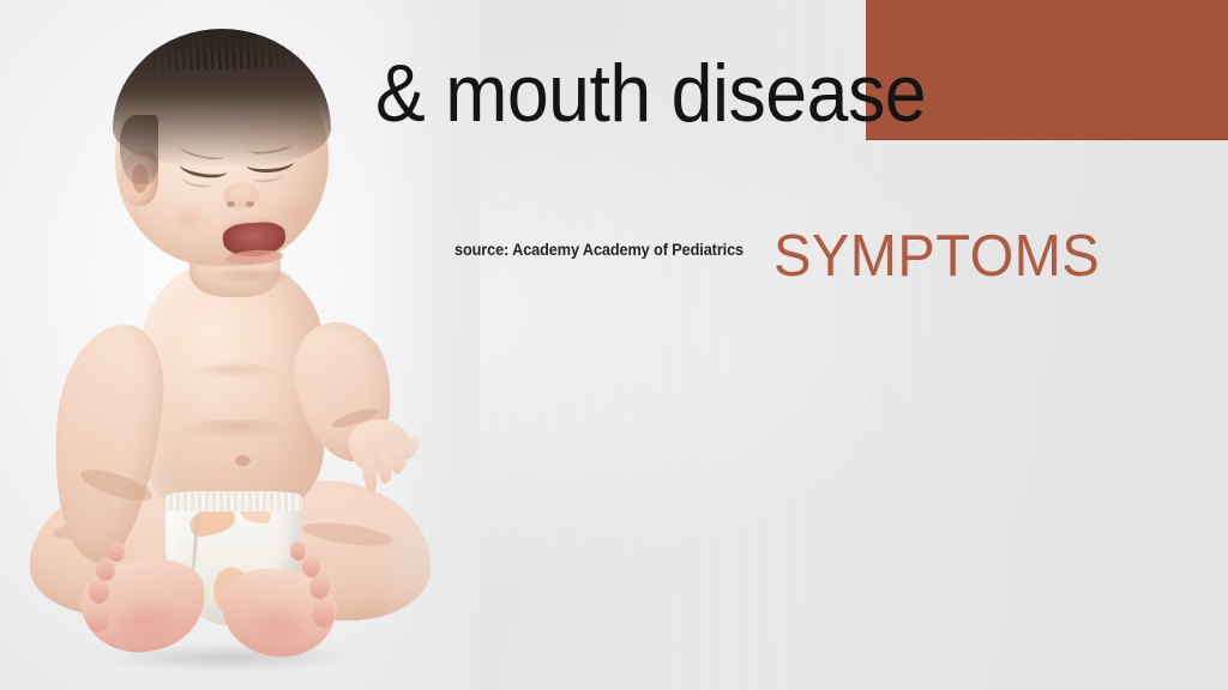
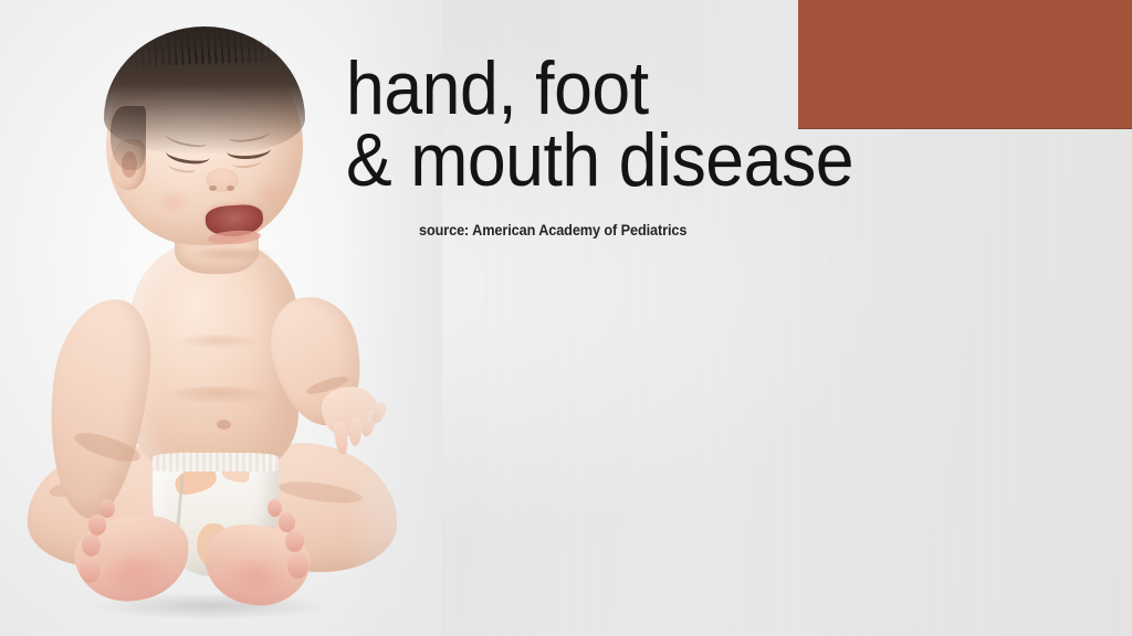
+ hand, foot
  & mouth disease
- source: Academy Academy of Pediatrics
+ source: American Academy of Pediatrics
- SYMPTOMS
